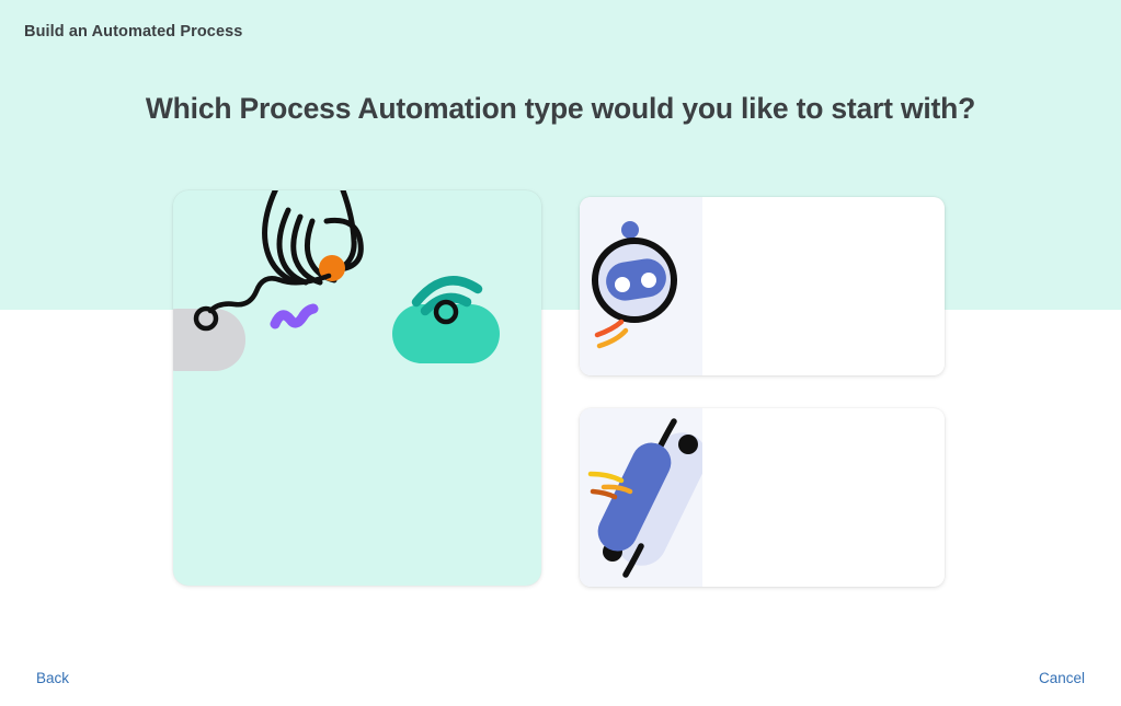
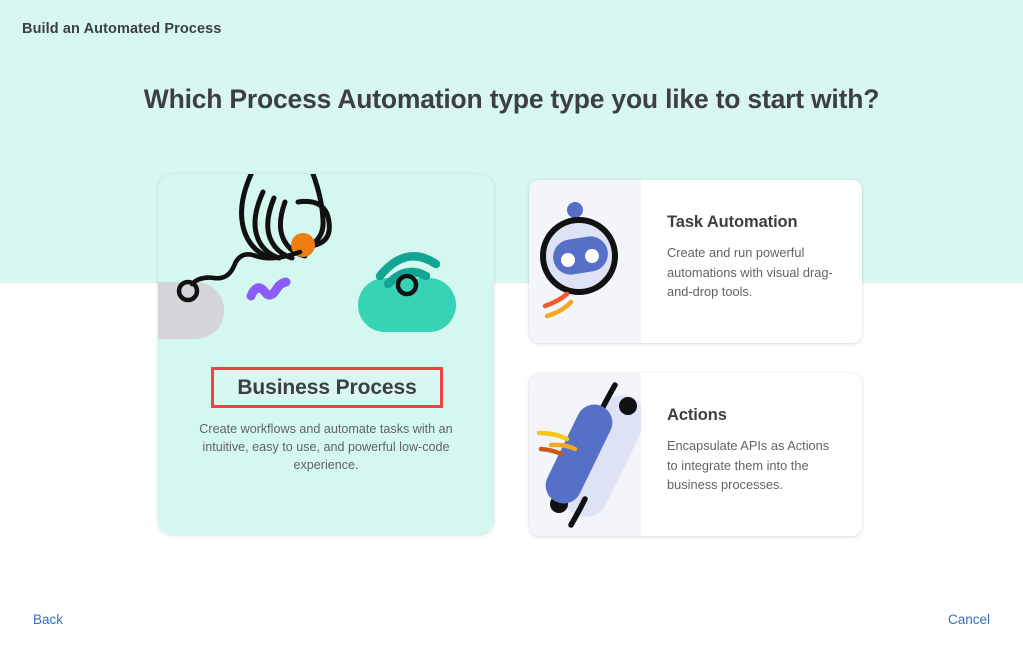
  Build an Automated Process
- Which Process Automation type would you like to start with?
+ Which Process Automation type type you like to start with?
+ Business Process
+ Create workflows and automate tasks with an intuitive, easy to use, and powerful low-code experience.
+ Task Automation
+ Create and run powerful automations with visual drag-and-drop tools.
+ Actions
+ Encapsulate APIs as Actions to integrate them into the business processes.
  Back
  Cancel
